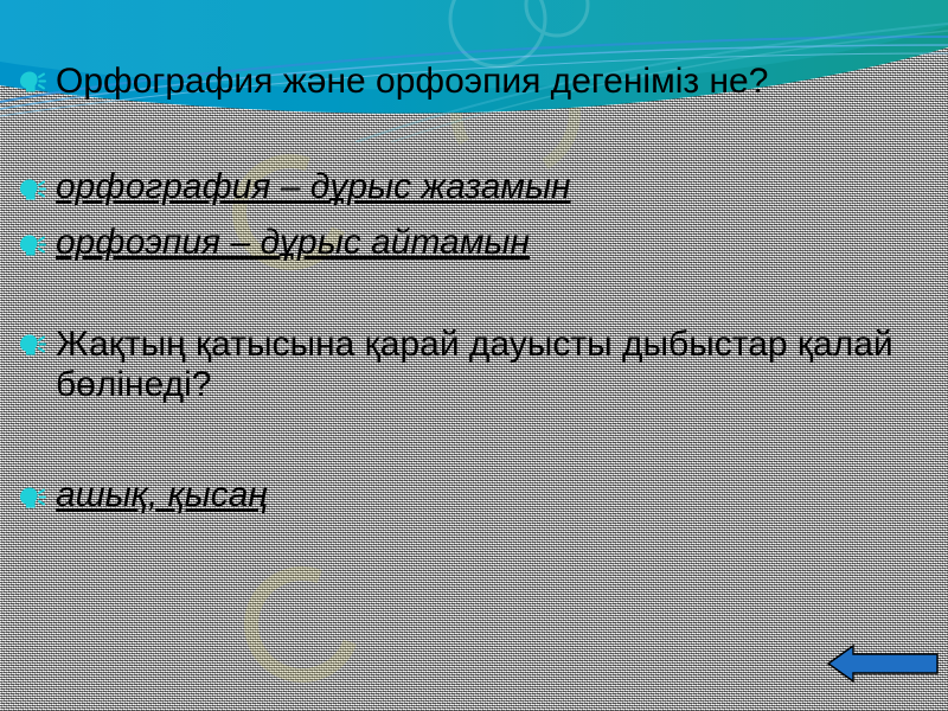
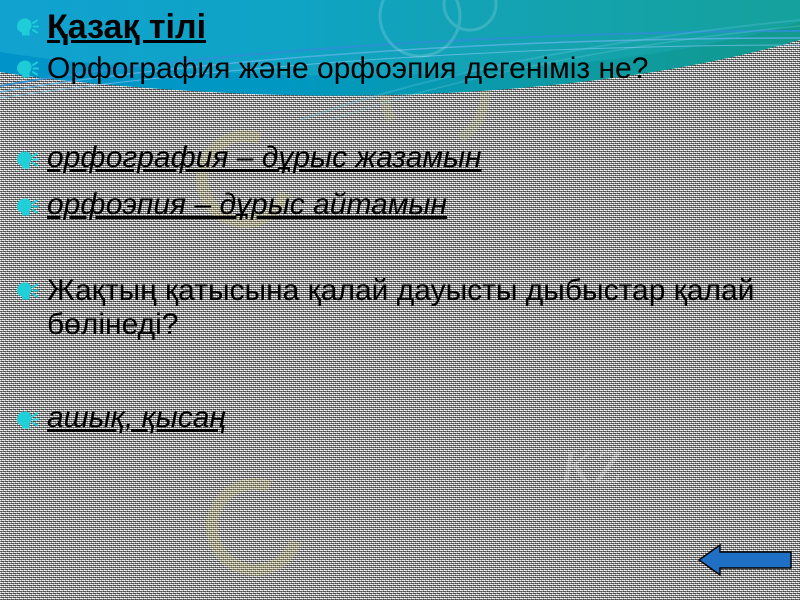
+ KZ
+ Қазақ тілі
  Орфография және орфоэпия дегеніміз не?
  орфография – дұрыс жазамын
  орфоэпия – дұрыс айтамын
- Жақтың қатысына қарай дауысты дыбыстар қалай бөлінеді?
+ Жақтың қатысына қалай дауысты дыбыстар қалай бөлінеді?
  ашық, қысаң
